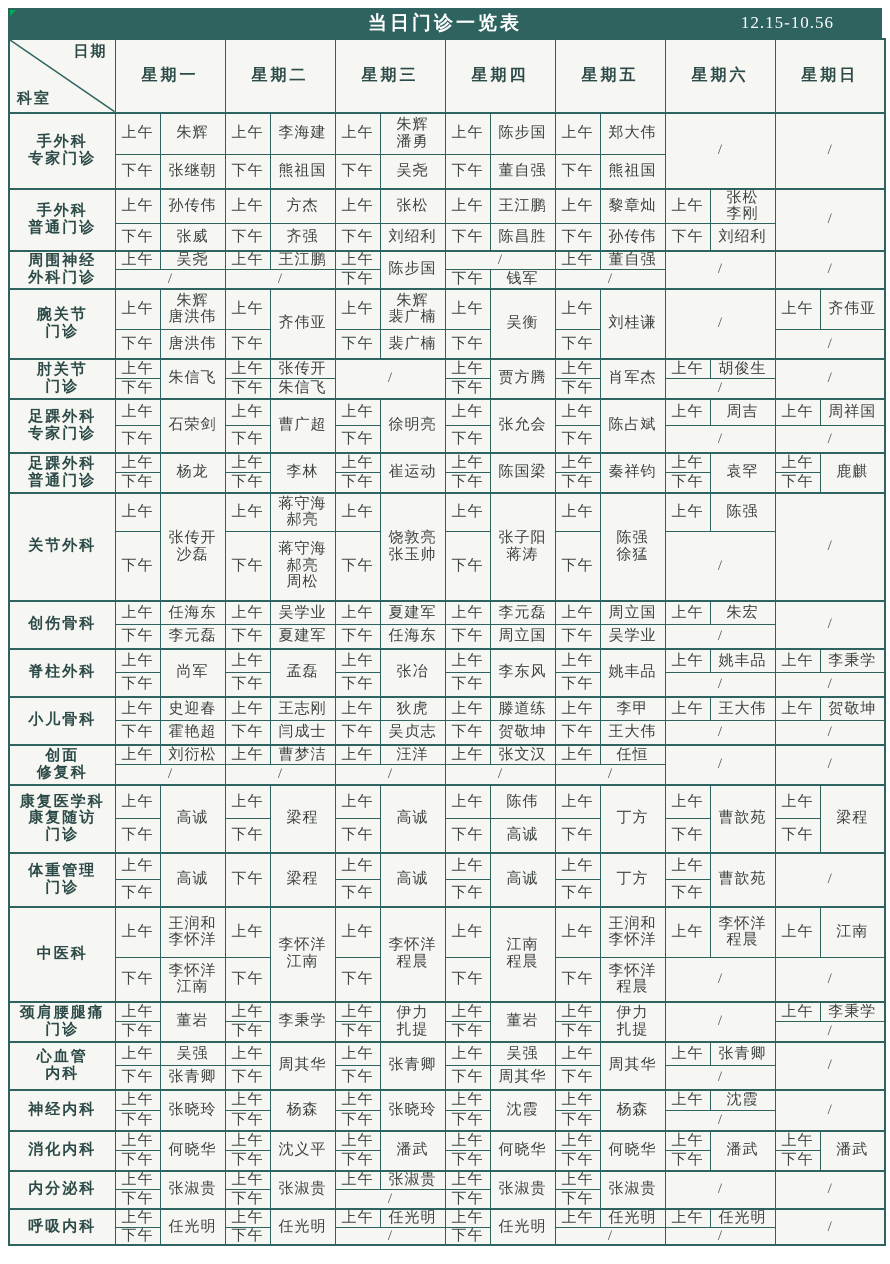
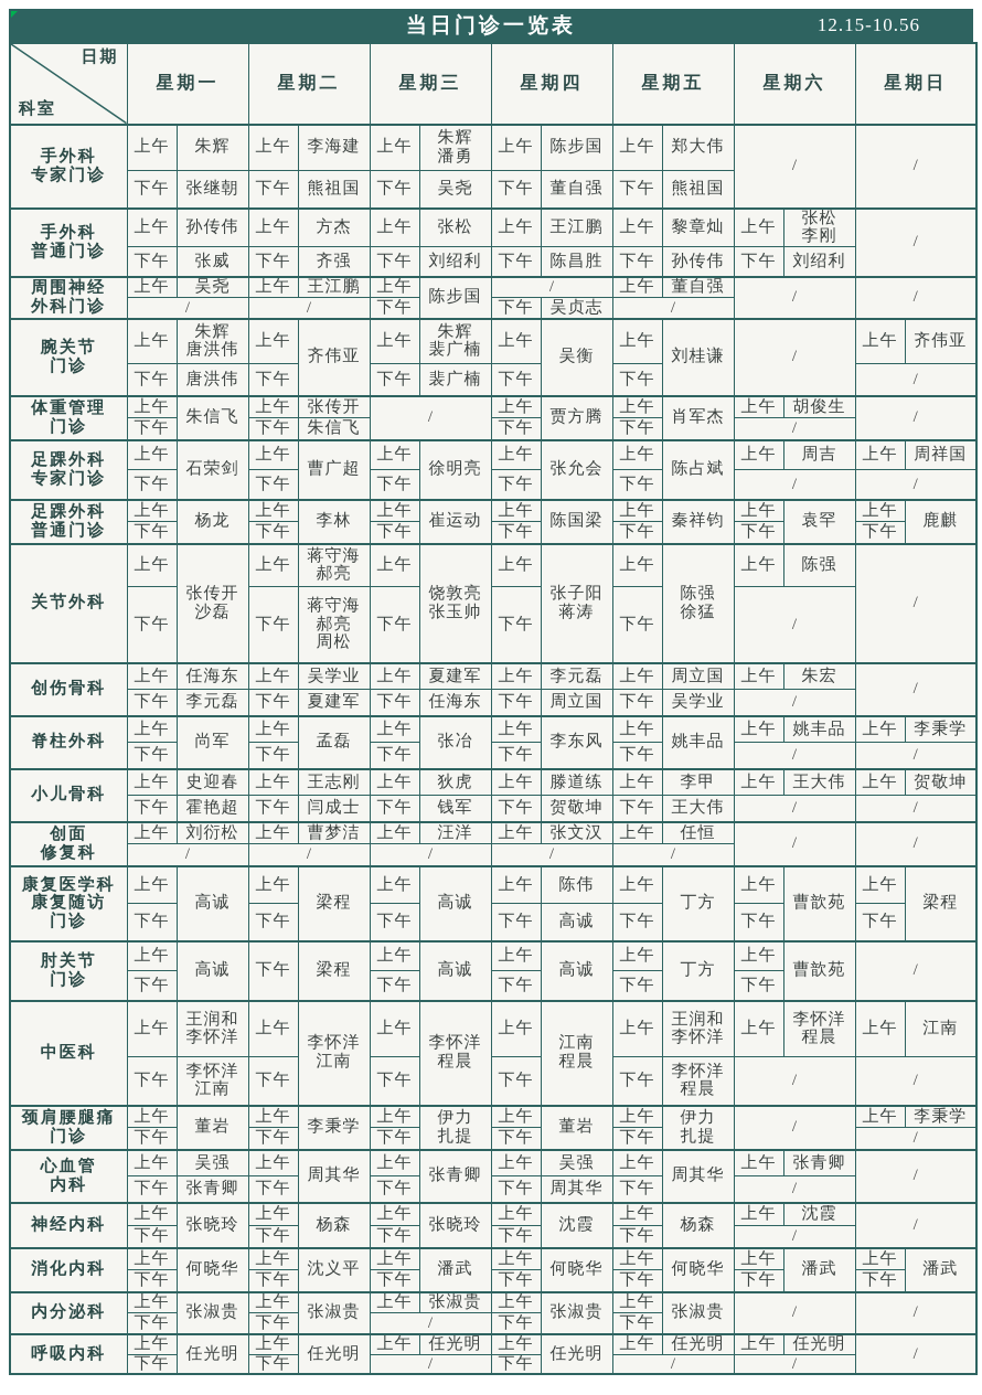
  当日门诊一览表
  12.15-10.56
  日期 科室	星期一	星期二	星期三	星期四	星期五	星期六	星期日
  手外科 专家门诊	上午	朱辉	上午	李海建	上午	朱辉 潘勇	上午	陈步国	上午	郑大伟	/	/
  下午	张继朝	下午	熊祖国	下午	吴尧	下午	董自强	下午	熊祖国
  手外科 普通门诊	上午	孙传伟	上午	方杰	上午	张松	上午	王江鹏	上午	黎章灿	上午	张松 李刚	/
  下午	张威	下午	齐强	下午	刘绍利	下午	陈昌胜	下午	孙传伟	下午	刘绍利
  周围神经 外科门诊	上午	吴尧	上午	王江鹏	上午	陈步国	/	上午	董自强	/	/
- /	/	下午	下午	钱军	/
+ /	/	下午	下午	吴贞志	/
  腕关节 门诊	上午	朱辉 唐洪伟	上午	齐伟亚	上午	朱辉 裴广楠	上午	吴衡	上午	刘桂谦	/	上午	齐伟亚
  下午	唐洪伟	下午	下午	裴广楠	下午	下午	/
- 肘关节 门诊	上午	朱信飞	上午	张传开	/	上午	贾方腾	上午	肖军杰	上午	胡俊生	/
+ 体重管理 门诊	上午	朱信飞	上午	张传开	/	上午	贾方腾	上午	肖军杰	上午	胡俊生	/
  下午	下午	朱信飞	下午	下午	/
  足踝外科 专家门诊	上午	石荣剑	上午	曹广超	上午	徐明亮	上午	张允会	上午	陈占斌	上午	周吉	上午	周祥国
  下午	下午	下午	下午	下午	/	/
  足踝外科 普通门诊	上午	杨龙	上午	李林	上午	崔运动	上午	陈国梁	上午	秦祥钧	上午	袁罕	上午	鹿麒
  下午	下午	下午	下午	下午	下午	下午
  关节外科	上午	张传开 沙磊	上午	蒋守海 郝亮	上午	饶敦亮 张玉帅	上午	张子阳 蒋涛	上午	陈强 徐猛	上午	陈强	/
  下午	下午	蒋守海 郝亮 周松	下午	下午	下午	/
  创伤骨科	上午	任海东	上午	吴学业	上午	夏建军	上午	李元磊	上午	周立国	上午	朱宏	/
  下午	李元磊	下午	夏建军	下午	任海东	下午	周立国	下午	吴学业	/
  脊柱外科	上午	尚军	上午	孟磊	上午	张冶	上午	李东风	上午	姚丰品	上午	姚丰品	上午	李秉学
  下午	下午	下午	下午	下午	/	/
  小儿骨科	上午	史迎春	上午	王志刚	上午	狄虎	上午	滕道练	上午	李甲	上午	王大伟	上午	贺敬坤
- 下午	霍艳超	下午	闫成士	下午	吴贞志	下午	贺敬坤	下午	王大伟	/	/
+ 下午	霍艳超	下午	闫成士	下午	钱军	下午	贺敬坤	下午	王大伟	/	/
  创面 修复科	上午	刘衍松	上午	曹梦洁	上午	汪洋	上午	张文汉	上午	任恒	/	/
  /	/	/	/	/
  康复医学科 康复随访 门诊	上午	高诚	上午	梁程	上午	高诚	上午	陈伟	上午	丁方	上午	曹歆苑	上午	梁程
  下午	下午	下午	下午	高诚	下午	下午	下午
- 体重管理 门诊	上午	高诚	下午	梁程	上午	高诚	上午	高诚	上午	丁方	上午	曹歆苑	/
+ 肘关节 门诊	上午	高诚	下午	梁程	上午	高诚	上午	高诚	上午	丁方	上午	曹歆苑	/
  下午	下午	下午	下午	下午
  中医科	上午	王润和 李怀洋	上午	李怀洋 江南	上午	李怀洋 程晨	上午	江南 程晨	上午	王润和 李怀洋	上午	李怀洋 程晨	上午	江南
  下午	李怀洋 江南	下午	下午	下午	下午	李怀洋 程晨	/	/
  颈肩腰腿痛 门诊	上午	董岩	上午	李秉学	上午	伊力 扎提	上午	董岩	上午	伊力 扎提	/	上午	李秉学
  下午	下午	下午	下午	下午	/
  心血管 内科	上午	吴强	上午	周其华	上午	张青卿	上午	吴强	上午	周其华	上午	张青卿	/
  下午	张青卿	下午	下午	下午	周其华	下午	/
  神经内科	上午	张晓玲	上午	杨森	上午	张晓玲	上午	沈霞	上午	杨森	上午	沈霞	/
  下午	下午	下午	下午	下午	/
  消化内科	上午	何晓华	上午	沈义平	上午	潘武	上午	何晓华	上午	何晓华	上午	潘武	上午	潘武
  下午	下午	下午	下午	下午	下午	下午
  内分泌科	上午	张淑贵	上午	张淑贵	上午	张淑贵	上午	张淑贵	上午	张淑贵	/	/
  下午	下午	/	下午	下午
  呼吸内科	上午	任光明	上午	任光明	上午	任光明	上午	任光明	上午	任光明	上午	任光明	/
  下午	下午	/	下午	/	/
